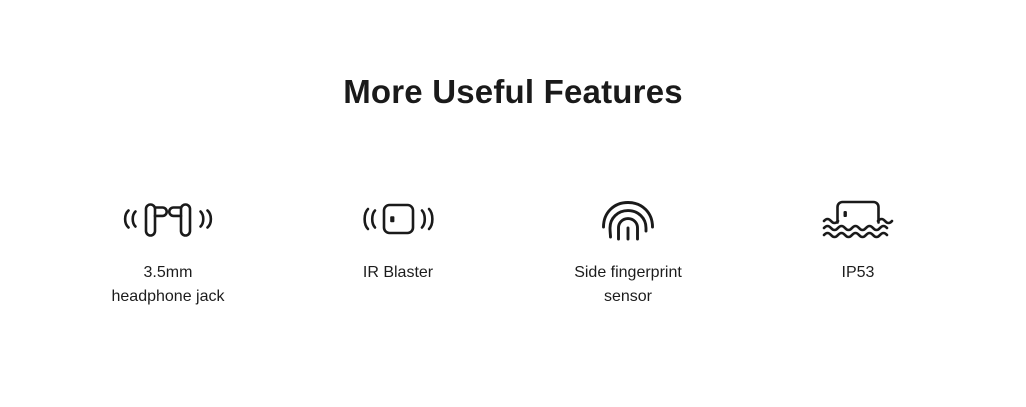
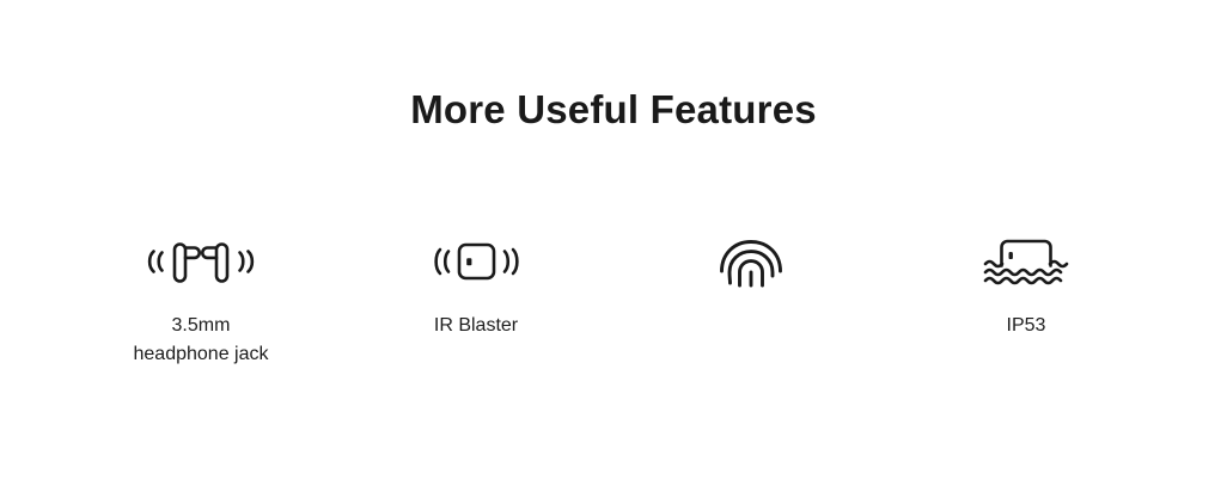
  More Useful Features
  3.5mm
  headphone jack
  IR Blaster
- Side fingerprint
- sensor
  IP53
